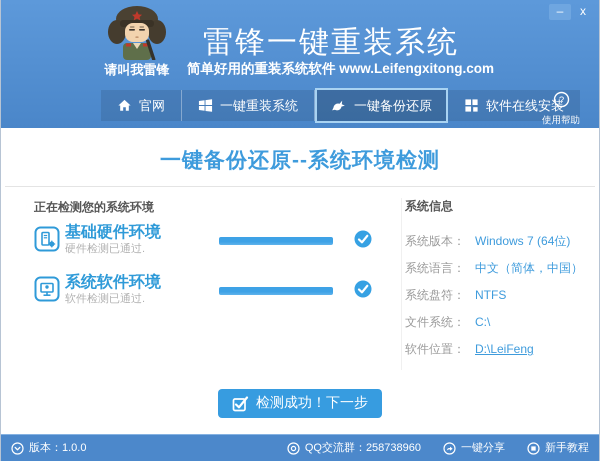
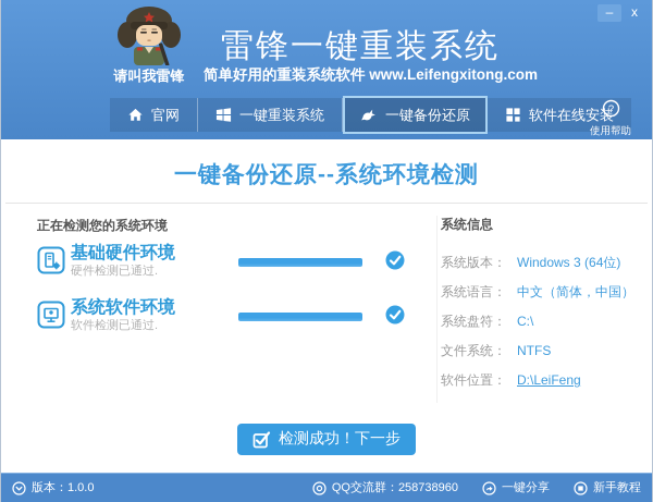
  –
  x
  雷锋一键重装系统
  请叫我雷锋
  简单好用的重装系统软件 www.Leifengxitong.com
  官网
  一键重装系统
  一键备份还原
  软件在线安
  ?
  使用帮助
  一键备份还原--系统环境检测
  正在检测您的系统环境
  基础硬件环境
  硬件检测已通过.
  系统软件环境
  软件检测已通过.
  系统信息
  系统版本：
- Windows 7 (64位)
+ Windows 3 (64位)
  系统语言：
  中文（简体，中国）
  系统盘符：
- NTFS
+ C:\
  文件系统：
- C:\
+ NTFS
  软件位置：
  D:\LeiFeng
  检测成功！下一步
  版本：1.0.0
  QQ交流群：258738960
  一键分享
  新手教程
